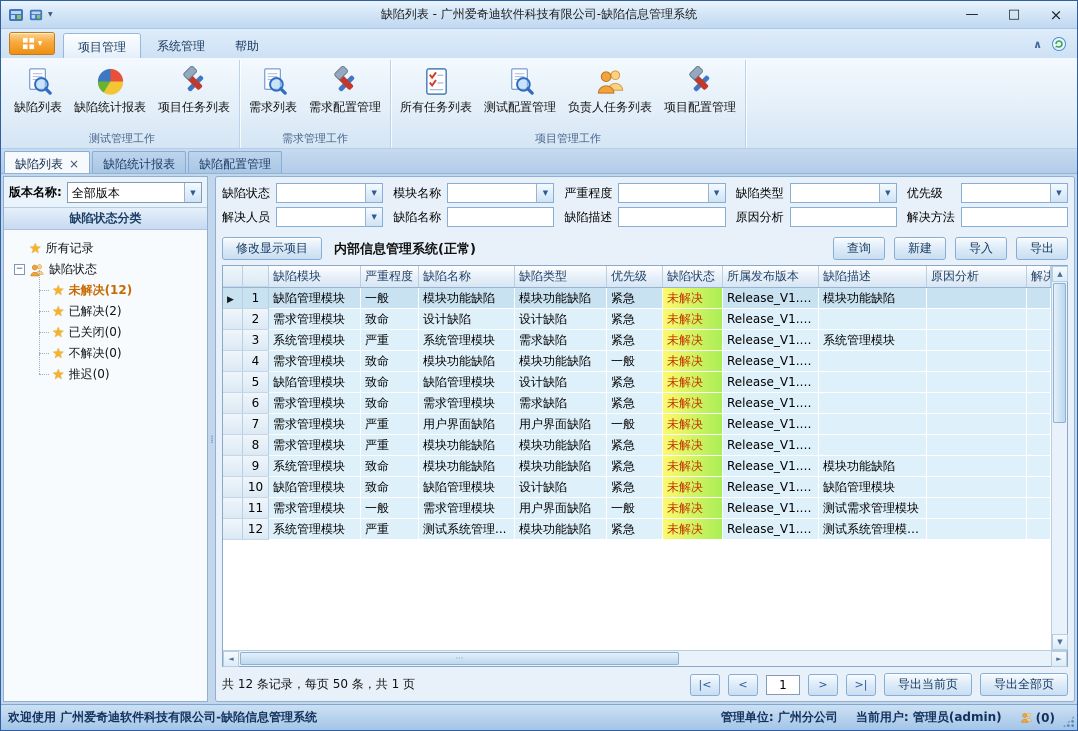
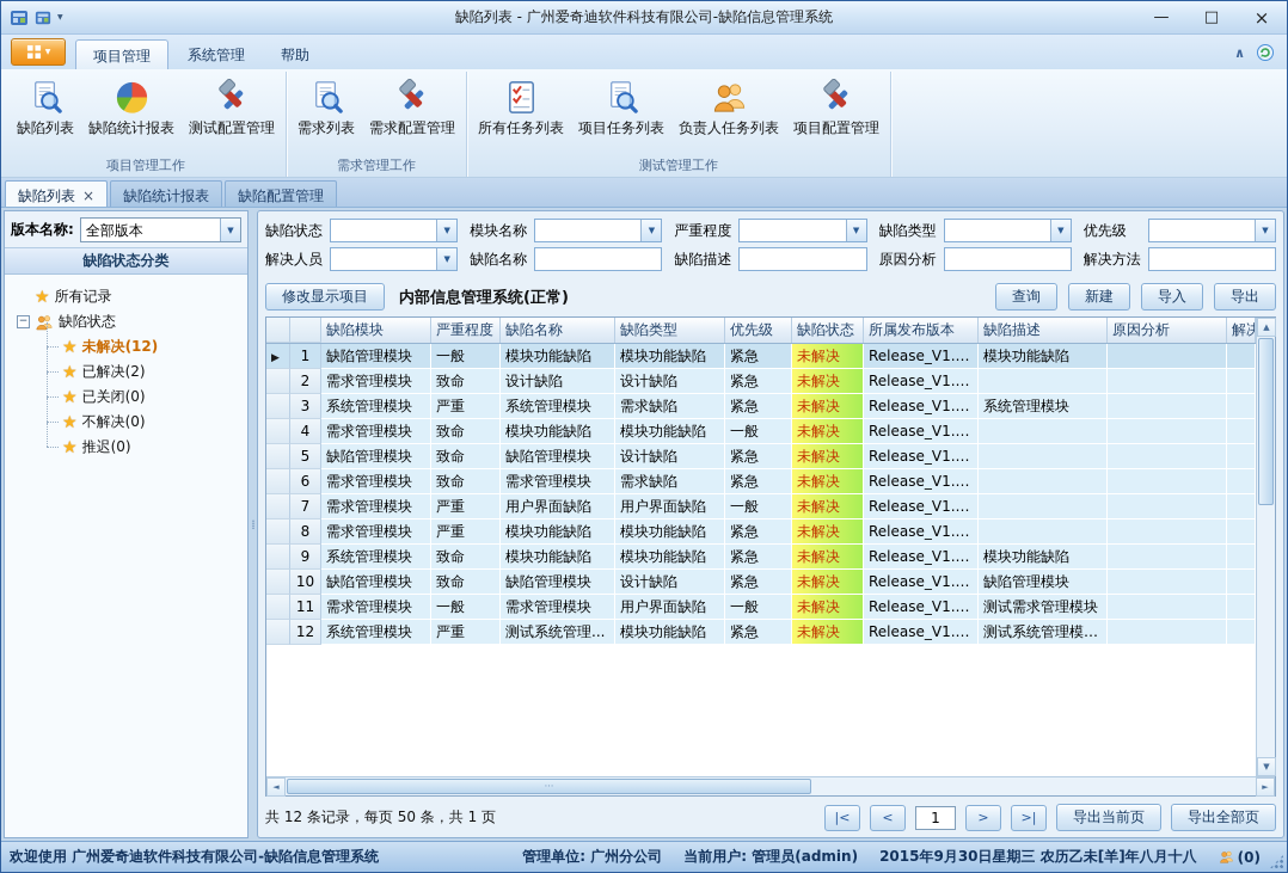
  缺陷列表 - 广州爱奇迪软件科技有限公司-缺陷信息管理系统
  —
  □
  ×
  项目管理
  系统管理
  帮助
  ∧
  缺陷列表
  缺陷统计报表
- 项目任务列表
+ 测试配置管理
- 测试管理工作
+ 项目管理工作
  需求列表
  需求配置管理
  需求管理工作
  所有任务列表
- 测试配置管理
+ 项目任务列表
  负责人任务列表
  项目配置管理
- 项目管理工作
+ 测试管理工作
  缺陷列表
  ×
  缺陷统计报表
  缺陷配置管理
  版本名称:
  全部版本
  ▼
  缺陷状态分类
  ★
  所有记录
  −
  缺陷状态
  ★
  未解决(12)
  ★
  已解决(2)
  ★
  已关闭(0)
  ★
  不解决(0)
  ★
  推迟(0)
  ⁞
  缺陷状态
  ▼
  模块名称
  ▼
  严重程度
  ▼
  缺陷类型
  ▼
  优先级
  ▼
  解决人员
  ▼
  缺陷名称
  缺陷描述
  原因分析
  解决方法
  修改显示项目
  内部信息管理系统(正常)
  查询
  新建
  导入
  导出
  缺陷模块
  严重程度
  缺陷名称
  缺陷类型
  优先级
  缺陷状态
  所属发布版本
  缺陷描述
  原因分析
  ▶
  1
  缺陷管理模块
  一般
  模块功能缺陷
  模块功能缺陷
  紧急
  未解决
  Release_V1.2.0
  模块功能缺陷
  2
  需求管理模块
  致命
  设计缺陷
  设计缺陷
  紧急
  未解决
  Release_V1.2.0
  3
  系统管理模块
  严重
  系统管理模块
  需求缺陷
  紧急
  未解决
  Release_V1.2.0
  系统管理模块
  4
  需求管理模块
  致命
  模块功能缺陷
  模块功能缺陷
  一般
  未解决
  Release_V1.0.0
  5
  缺陷管理模块
  致命
  缺陷管理模块
  设计缺陷
  紧急
  未解决
  Release_V1.0.0
  6
  需求管理模块
  致命
  需求管理模块
  需求缺陷
  紧急
  未解决
  Release_V1.1.0
  7
  需求管理模块
  严重
  用户界面缺陷
  用户界面缺陷
  一般
  未解决
  Release_V1.2.0
  8
  需求管理模块
  严重
  模块功能缺陷
  模块功能缺陷
  紧急
  未解决
  Release_V1.0.0
  9
  系统管理模块
  致命
  模块功能缺陷
  模块功能缺陷
  紧急
  未解决
  Release_V1.0.0
  模块功能缺陷
  10
  缺陷管理模块
  致命
  缺陷管理模块
  设计缺陷
  紧急
  未解决
  Release_V1.0.0
  缺陷管理模块
  11
  需求管理模块
  一般
  需求管理模块
  用户界面缺陷
  一般
  未解决
  Release_V1.2.0
  测试需求管理模块
  12
  系统管理模块
  严重
  测试系统管理...
  模块功能缺陷
  紧急
  未解决
  Release_V1.1.0
  测试系统管理模块..
  ▲
  ▼
  ◄
  ►
  共 12 条记录，每页 50 条，共 1 页
  |<
  <
  1
  >
  >|
  导出当前页
  导出全部页
  欢迎使用 广州爱奇迪软件科技有限公司-缺陷信息管理系统
  管理单位: 广州分公司
  当前用户: 管理员(admin)
+ 2015年9月30日星期三 农历乙未[羊]年八月十八
  (0)
